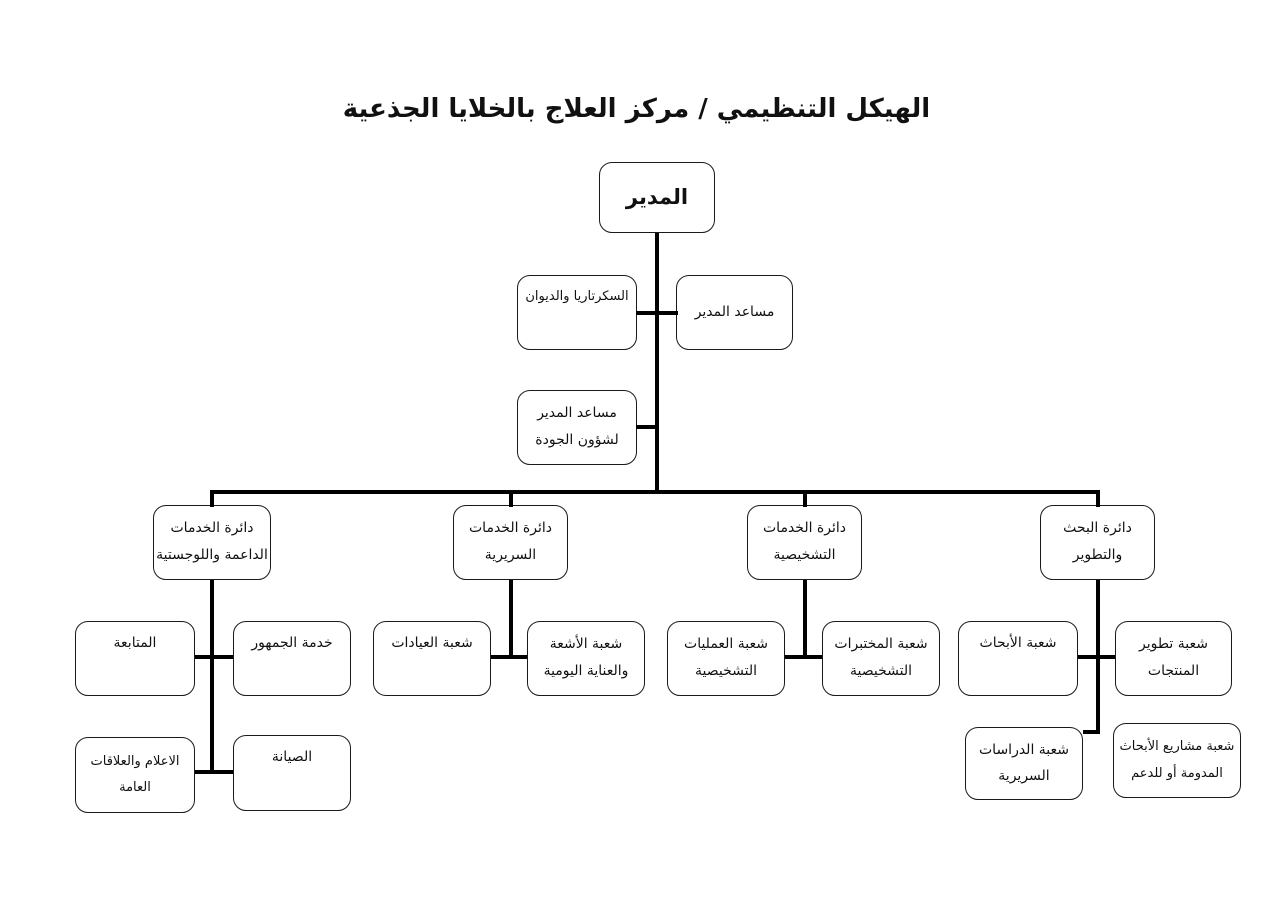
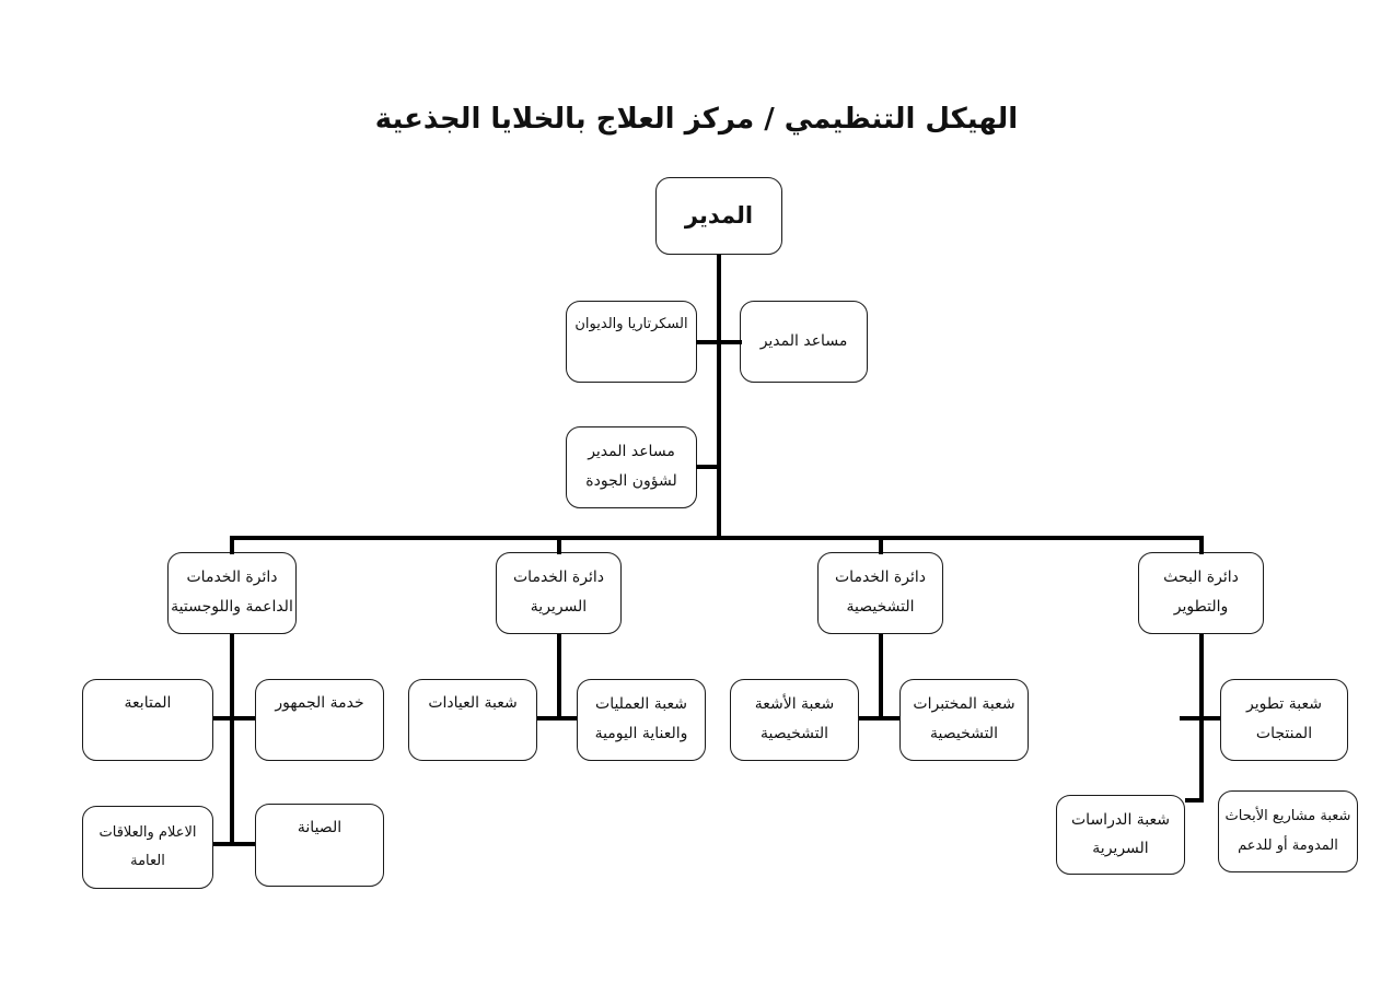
  الهيكل التنظيمي / مركز العلاج بالخلايا الجذعية
  المدير
  السكرتاريا والديوان
  مساعد المدير
  مساعد المدير
  لشؤون الجودة
  دائرة الخدمات
  الداعمة واللوجستية
  دائرة الخدمات
  السريرية
  دائرة الخدمات
  التشخيصية
  دائرة البحث
  والتطوير
  المتابعة
  خدمة الجمهور
  الاعلام والعلاقات
  العامة
  الصيانة
  شعبة العيادات
- شعبة الأشعة
+ شعبة العمليات
  والعناية اليومية
- شعبة العمليات
+ شعبة الأشعة
  التشخيصية
  شعبة المختبرات
  التشخيصية
- شعبة الأبحاث
  شعبة تطوير
  المنتجات
  شعبة الدراسات
  السريرية
  شعبة مشاريع الأبحاث
  المدومة أو للدعم
